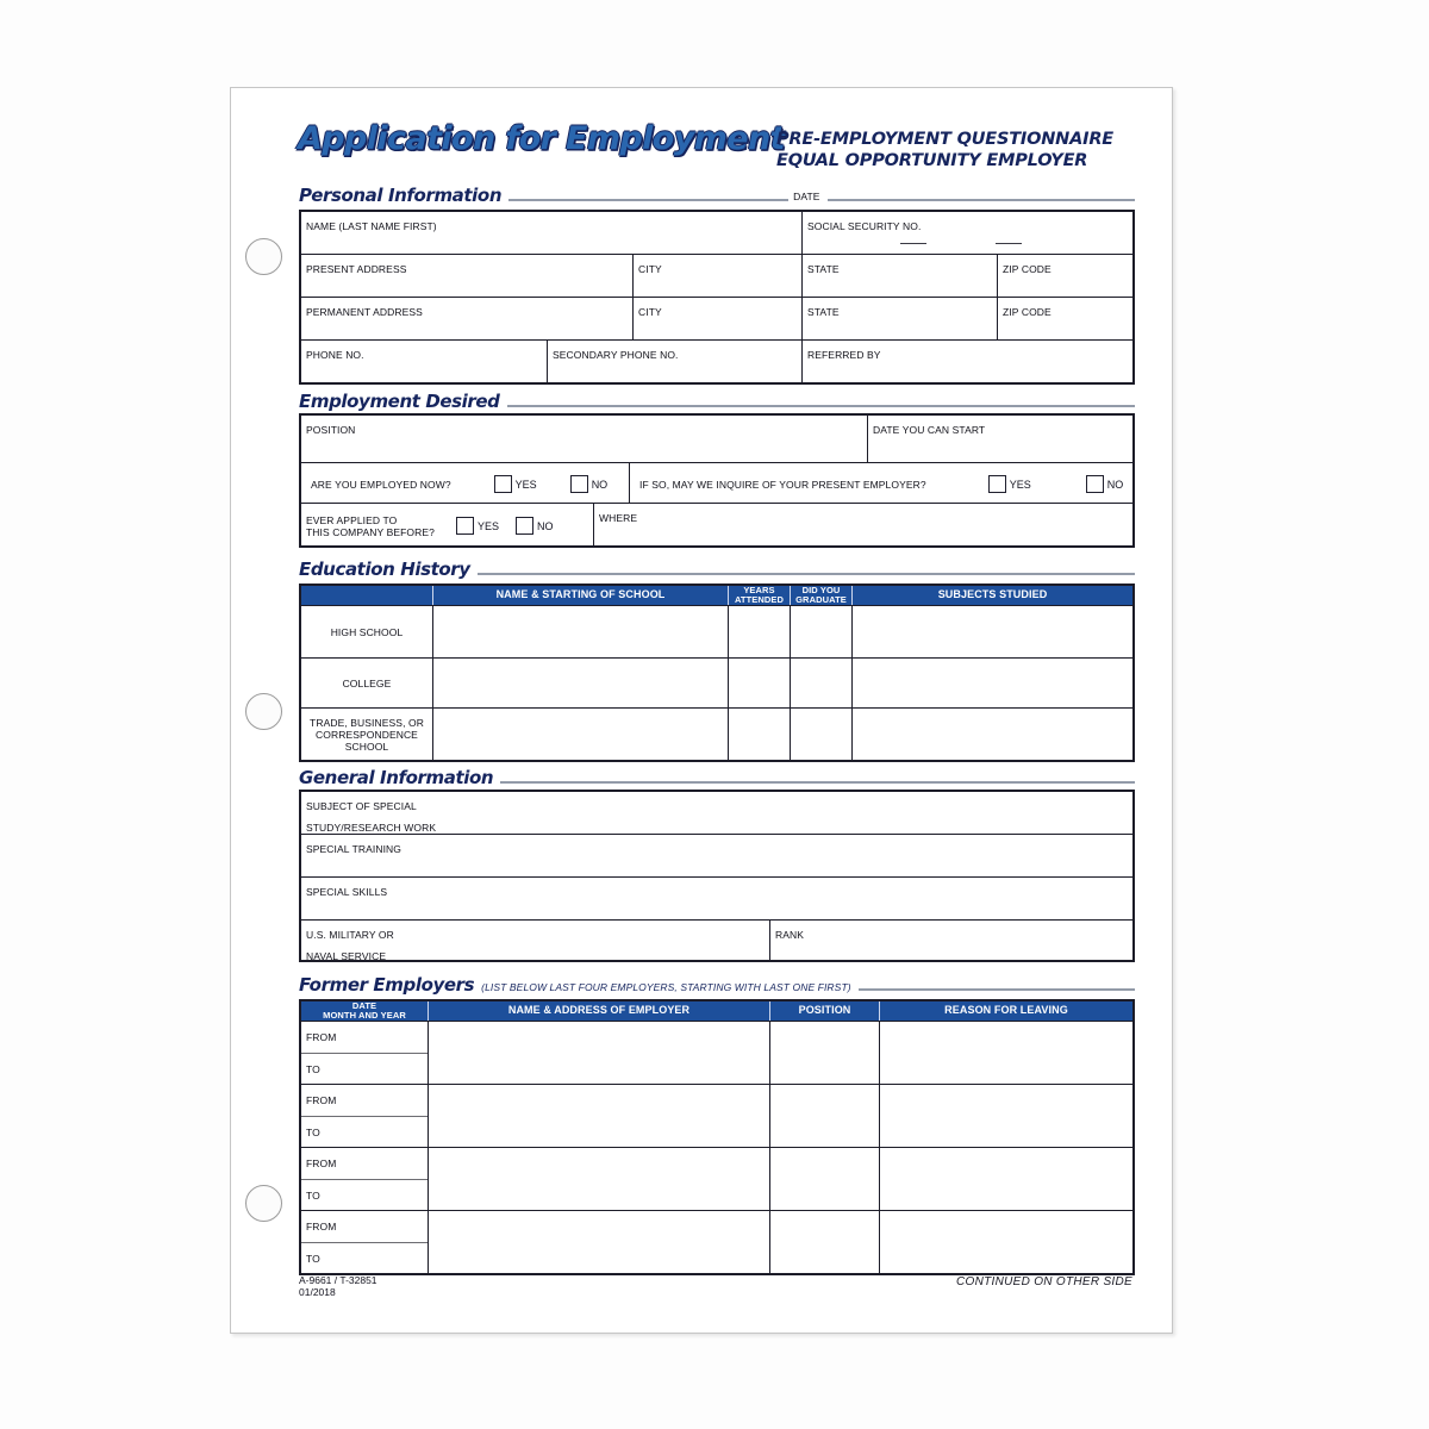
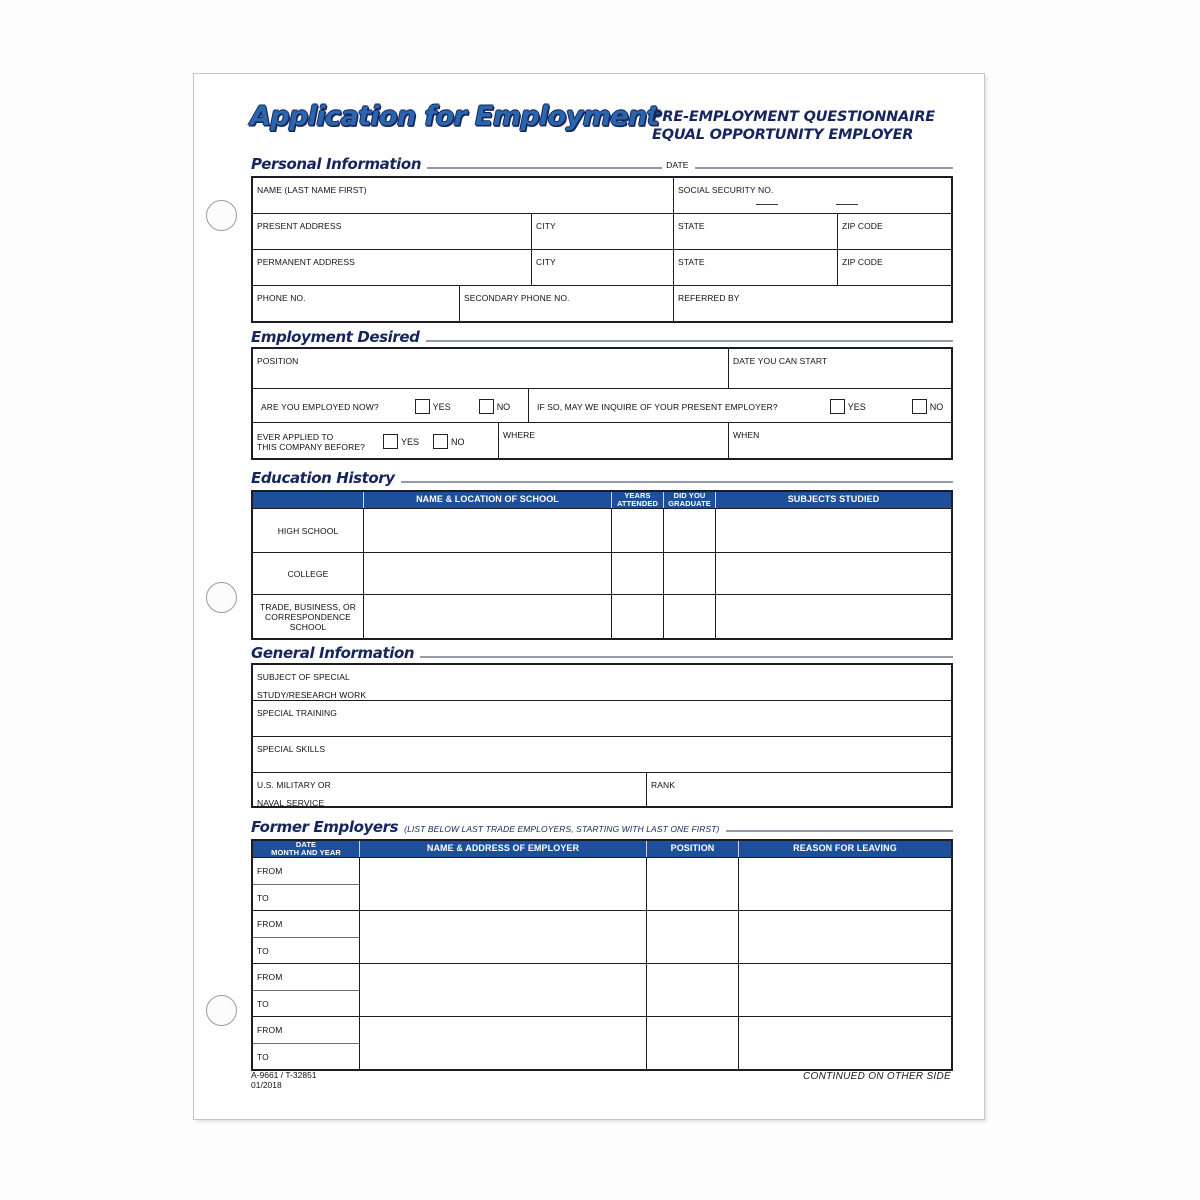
  Application for Employment
  PRE-EMPLOYMENT QUESTIONNAIRE
  EQUAL OPPORTUNITY EMPLOYER
  Personal Information
  DATE
  NAME (LAST NAME FIRST)
  SOCIAL SECURITY NO.
  PRESENT ADDRESS
  CITY
  STATE
  ZIP CODE
  PERMANENT ADDRESS
  CITY
  STATE
  ZIP CODE
  PHONE NO.
  SECONDARY PHONE NO.
  REFERRED BY
  Employment Desired
  POSITION
  DATE YOU CAN START
  ARE YOU EMPLOYED NOW?
  YES
  NO
  IF SO, MAY WE INQUIRE OF YOUR PRESENT EMPLOYER?
  YES
  NO
  EVER APPLIED TO
  THIS COMPANY BEFORE?
  YES
  NO
  WHERE
+ WHEN
  Education History
- NAME & STARTING OF SCHOOL
+ NAME & LOCATION OF SCHOOL
  YEARS
  ATTENDED
  DID YOU
  GRADUATE
  SUBJECTS STUDIED
  HIGH SCHOOL
  COLLEGE
  TRADE, BUSINESS, OR
  CORRESPONDENCE
  SCHOOL
  General Information
  SUBJECT OF SPECIAL
  STUDY/RESEARCH WORK
  SPECIAL TRAINING
  SPECIAL SKILLS
  U.S. MILITARY OR
  NAVAL SERVICE
  RANK
  Former Employers
- (LIST BELOW LAST FOUR EMPLOYERS, STARTING WITH LAST ONE FIRST)
+ (LIST BELOW LAST TRADE EMPLOYERS, STARTING WITH LAST ONE FIRST)
  DATE
  MONTH AND YEAR
  NAME & ADDRESS OF EMPLOYER
  POSITION
  REASON FOR LEAVING
  FROM
  TO
  FROM
  TO
  FROM
  TO
  FROM
  TO
  A-9661 / T-32851
  01/2018
  CONTINUED ON OTHER SIDE
